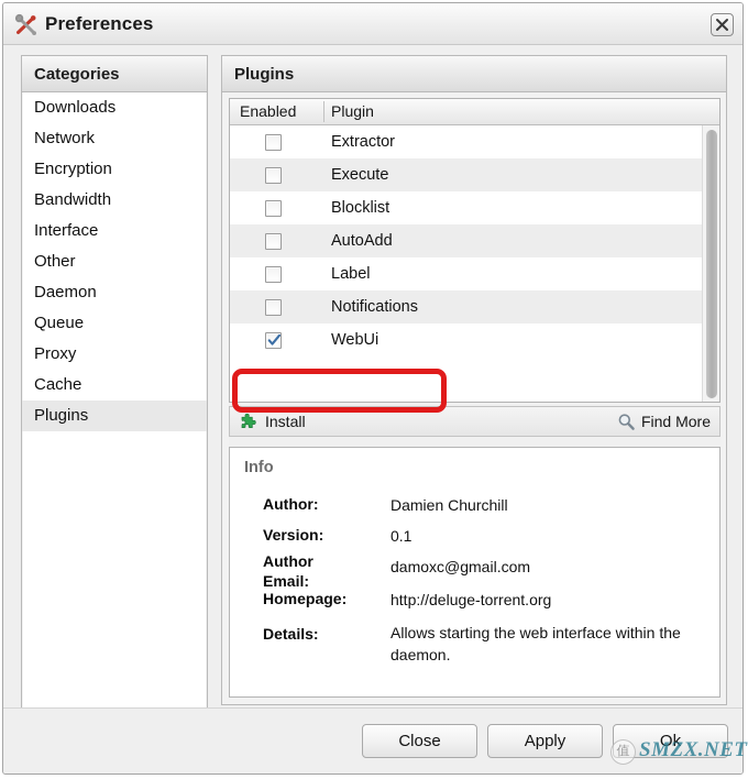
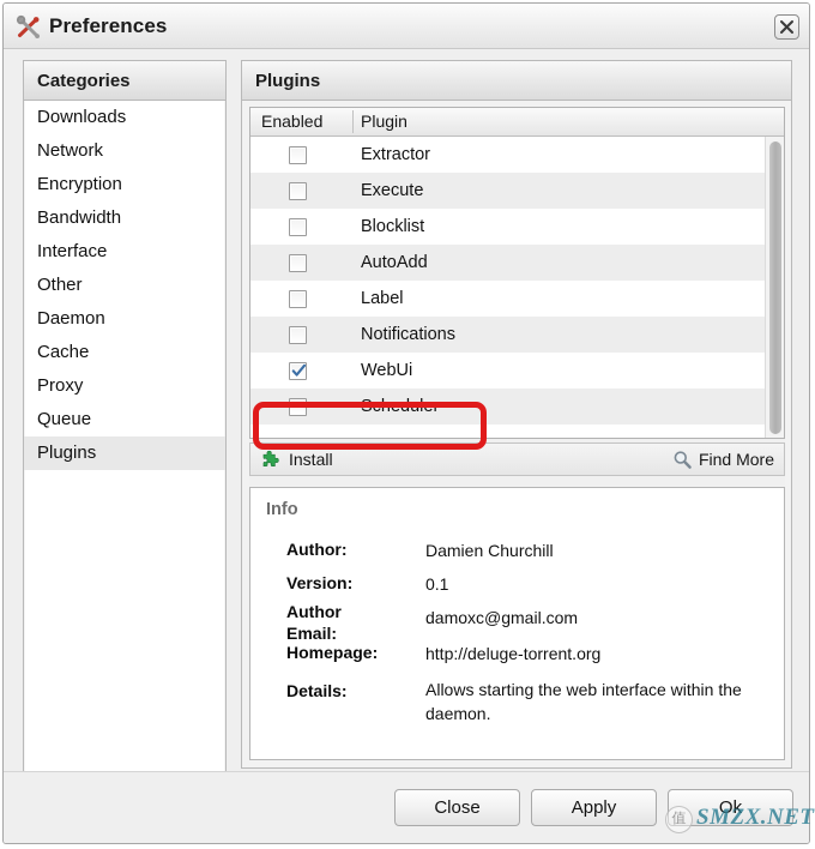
  Preferences
  Categories
  Downloads
  Network
  Encryption
  Bandwidth
  Interface
  Other
  Daemon
- Queue
+ Cache
  Proxy
- Cache
+ Queue
  Plugins
  Plugins
  Enabled
  Plugin
  Extractor
  Execute
  Blocklist
  AutoAdd
  Label
  Notifications
  WebUi
+ Scheduler
  Install
  Find More
  Info
  Author:
  Damien Churchill
  Version:
  0.1
  Author Email:
  damoxc@gmail.com
  Homepage:
  http://deluge-torrent.org
  Details:
  Allows starting the web interface within the daemon.
  Close
  Apply
  Ok
  值
  SMZX.NET
